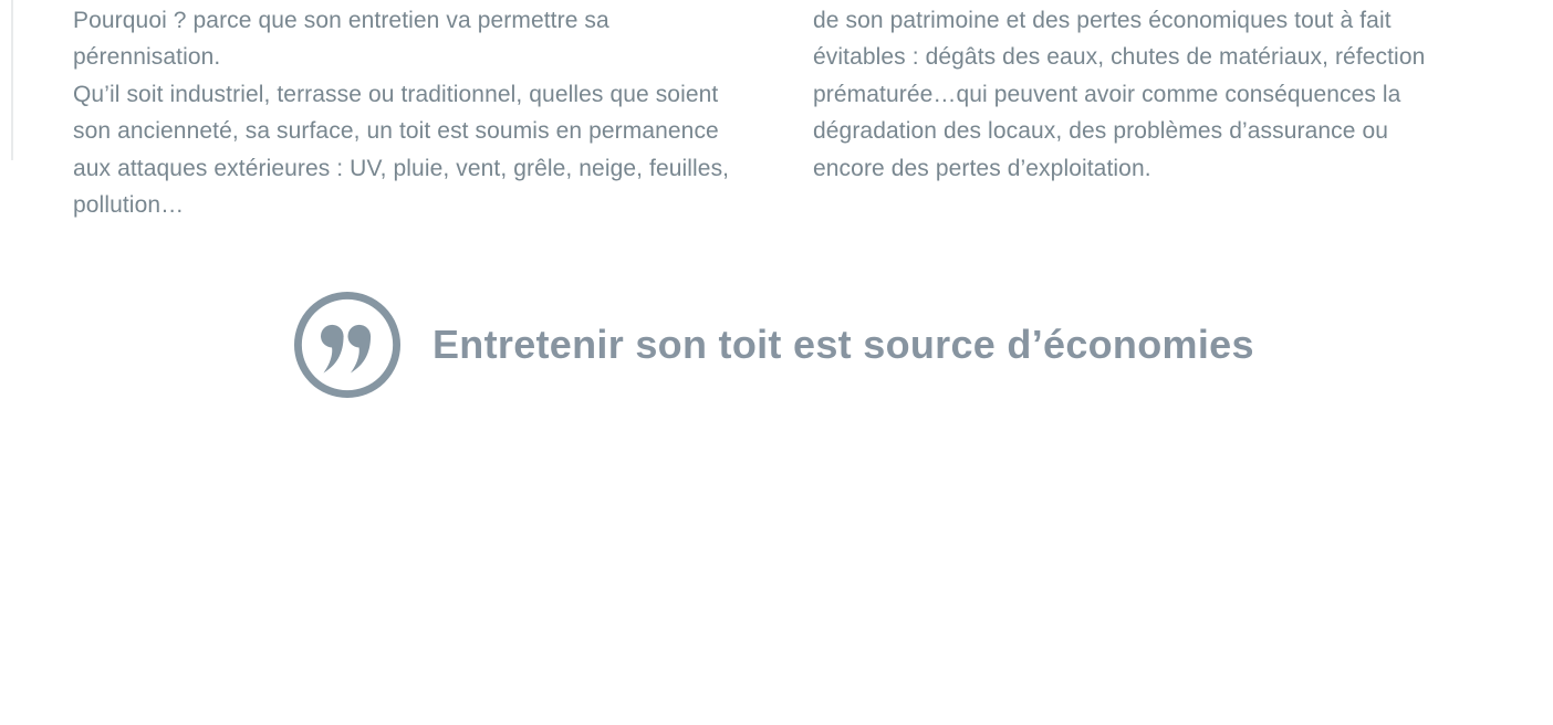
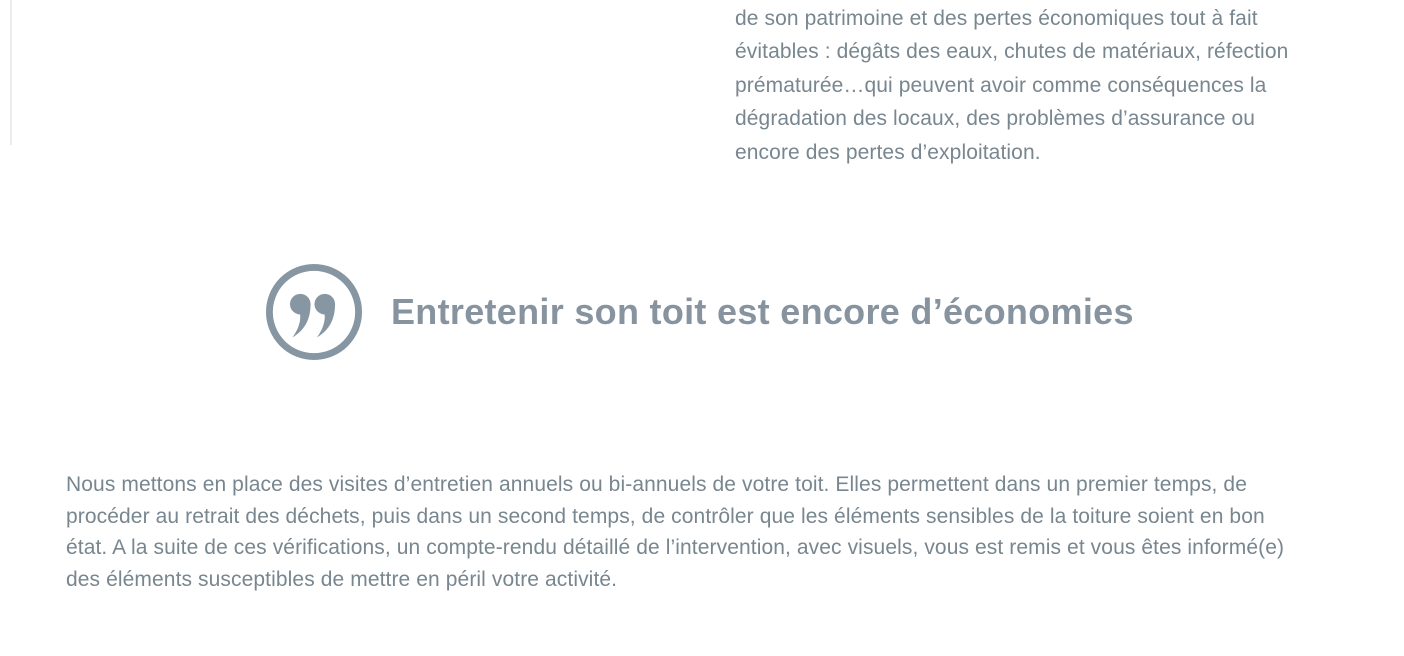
- Pourquoi ? parce que son entretien va permettre sa
- pérennisation.
- Qu’il soit industriel, terrasse ou traditionnel, quelles que soient
- son ancienneté, sa surface, un toit est soumis en permanence
- aux attaques extérieures : UV, pluie, vent, grêle, neige, feuilles,
- pollution…
  de son patrimoine et des pertes économiques tout à fait
  évitables : dégâts des eaux, chutes de matériaux, réfection
  prématurée…qui peuvent avoir comme conséquences la
  dégradation des locaux, des problèmes d’assurance ou
  encore des pertes d’exploitation.
- Entretenir son toit est source d’économies
+ Entretenir son toit est encore d’économies
+ Nous mettons en place des visites d’entretien annuels ou bi-annuels de votre toit. Elles permettent dans un premier temps, de
+ procéder au retrait des déchets, puis dans un second temps, de contrôler que les éléments sensibles de la toiture soient en bon
+ état. A la suite de ces vérifications, un compte-rendu détaillé de l’intervention, avec visuels, vous est remis et vous êtes informé(e)
+ des éléments susceptibles de mettre en péril votre activité.
